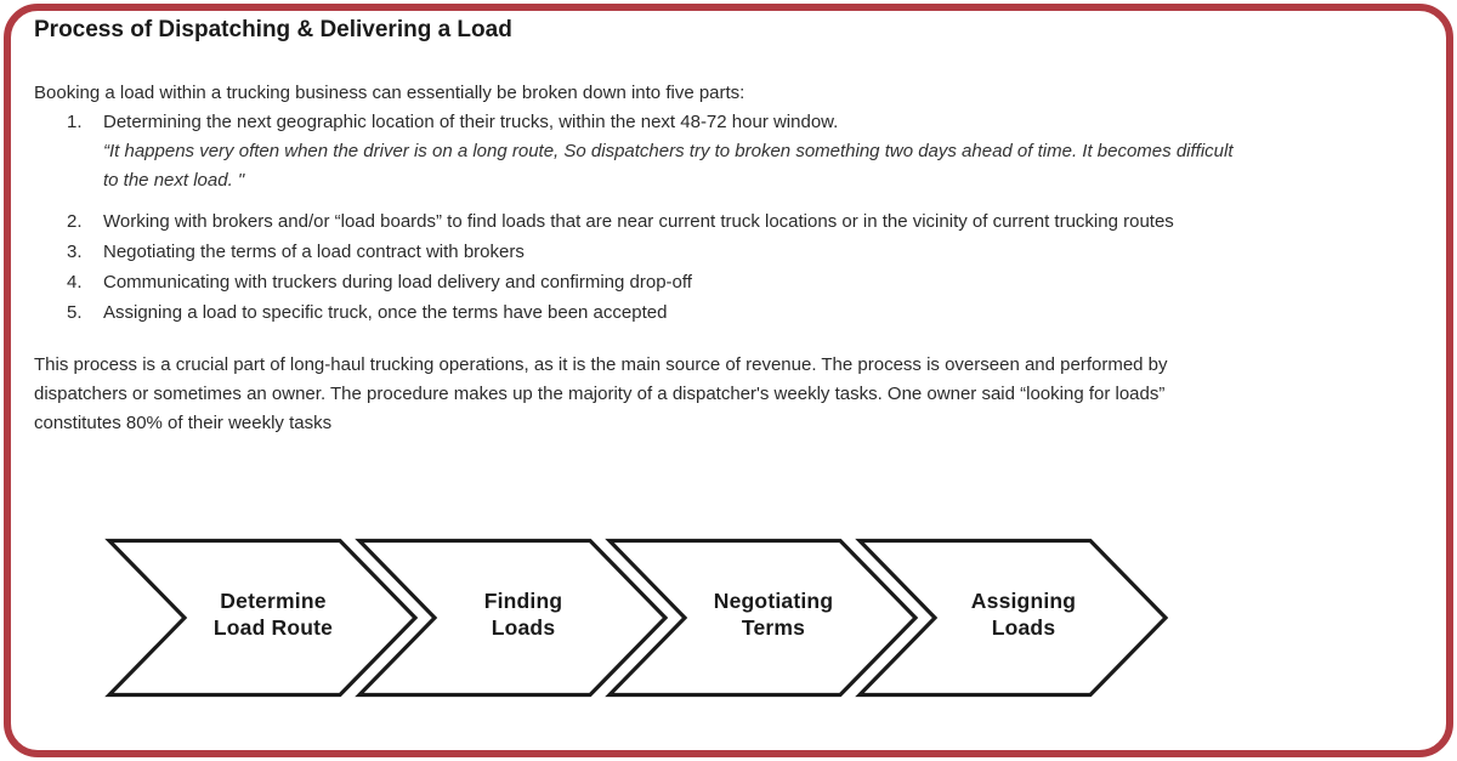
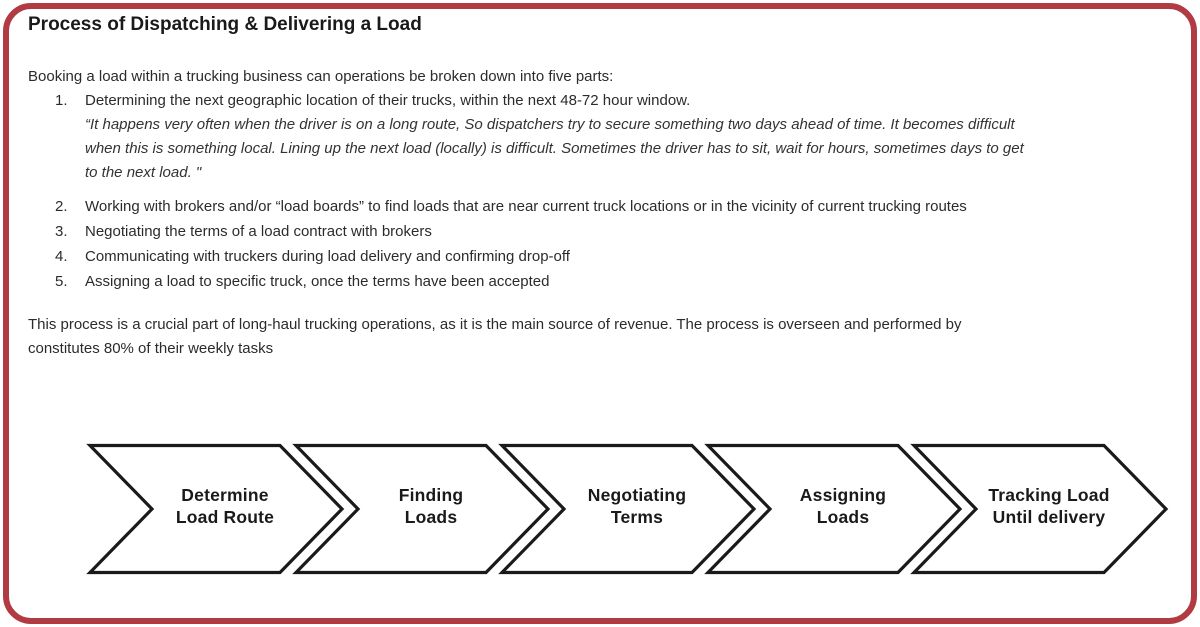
  Process of Dispatching & Delivering a Load
- Booking a load within a trucking business can essentially be broken down into five parts:
+ Booking a load within a trucking business can operations be broken down into five parts:
  1.
  Determining the next geographic location of their trucks, within the next 48-72 hour window.
- “It happens very often when the driver is on a long route, So dispatchers try to broken something two days ahead of time. It becomes difficult
+ “It happens very often when the driver is on a long route, So dispatchers try to secure something two days ahead of time. It becomes difficult
+ when this is something local. Lining up the next load (locally) is difficult. Sometimes the driver has to sit, wait for hours, sometimes days to get
  to the next load. "
  2.
  Working with brokers and/or “load boards” to find loads that are near current truck locations or in the vicinity of current trucking routes
  3.
  Negotiating the terms of a load contract with brokers
  4.
  Communicating with truckers during load delivery and confirming drop-off
  5.
  Assigning a load to specific truck, once the terms have been accepted
  This process is a crucial part of long-haul trucking operations, as it is the main source of revenue. The process is overseen and performed by
- dispatchers or sometimes an owner. The procedure makes up the majority of a dispatcher's weekly tasks. One owner said “looking for loads”
  constitutes 80% of their weekly tasks
  Determine
  Load Route
  Finding
  Loads
  Negotiating
  Terms
  Assigning
  Loads
+ Tracking Load
+ Until delivery
